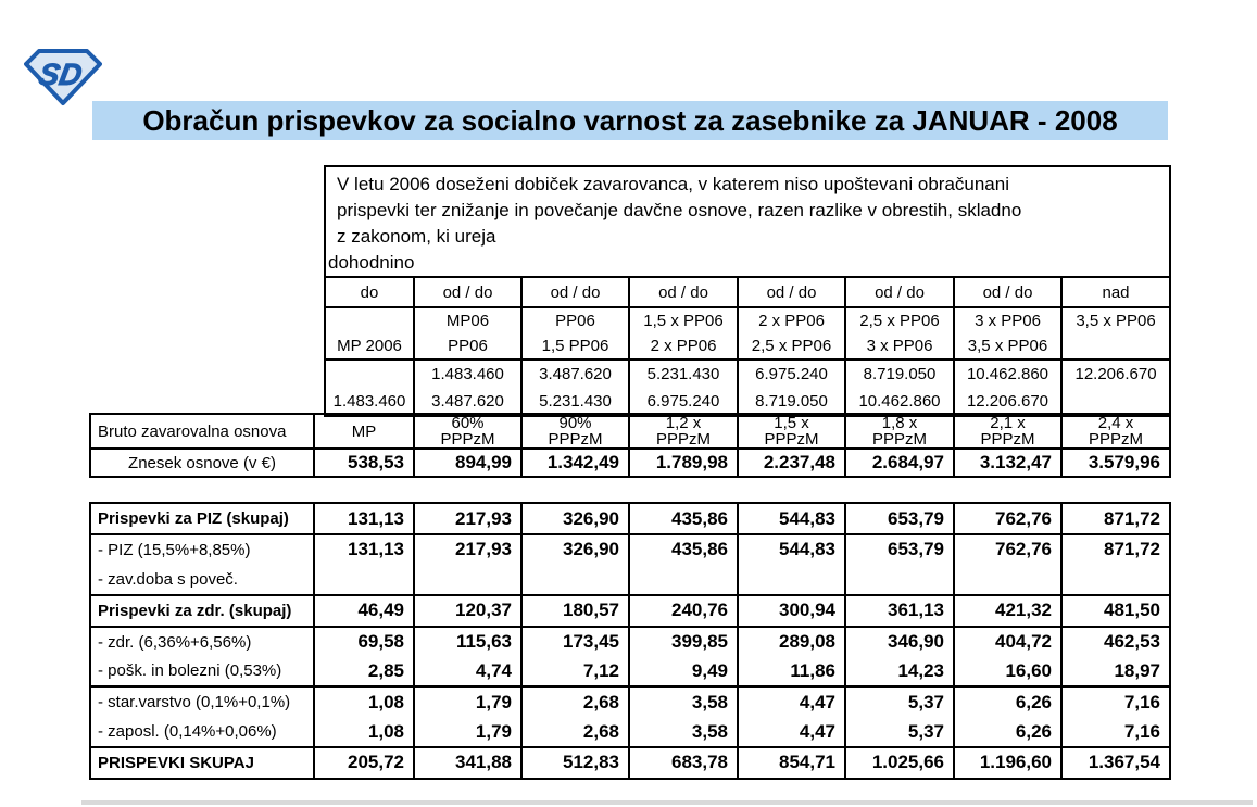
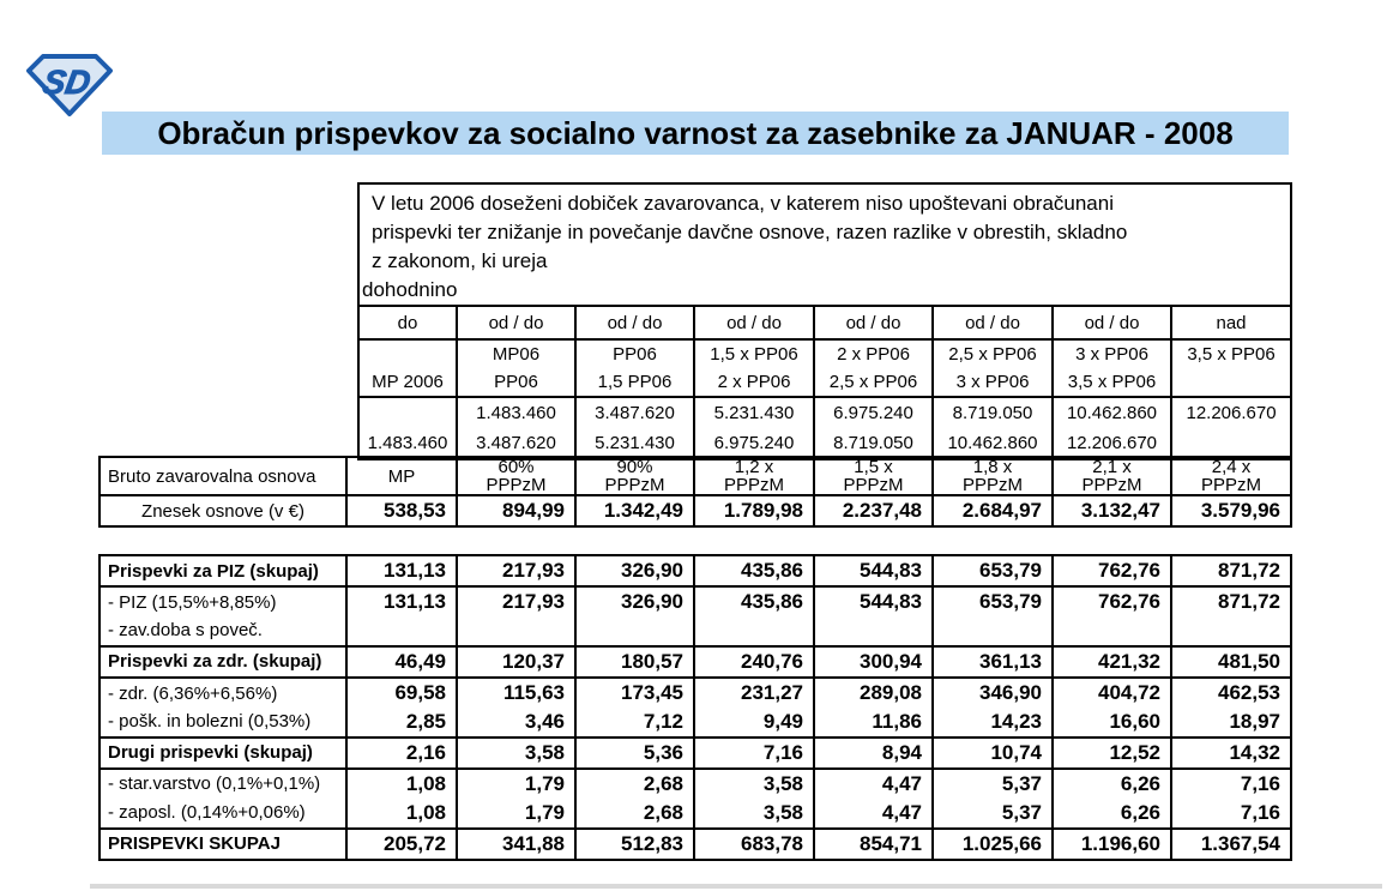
  Obračun prispevkov za socialno varnost za zasebnike za JANUAR - 2008
  V letu 2006 doseženi dobiček zavarovanca, v katerem niso upoštevani obračunani prispevki ter znižanje in povečanje davčne osnove, razen razlike v obrestih, skladno z zakonom, ki ureja dohodnino
  do	od / do	od / do	od / do	od / do	od / do	od / do	nad
  MP 2006	MP06PP06	PP061,5 PP06	1,5 x PP062 x PP06	2 x PP062,5 x PP06	2,5 x PP063 x PP06	3 x PP063,5 x PP06	3,5 x PP06
  1.483.460	1.483.4603.487.620	3.487.6205.231.430	5.231.4306.975.240	6.975.2408.719.050	8.719.05010.462.860	10.462.86012.206.670	12.206.670
  Bruto zavarovalna osnova	MP	60%PPPzM	90%PPPzM	1,2 xPPPzM	1,5 xPPPzM	1,8 xPPPzM	2,1 xPPPzM	2,4 xPPPzM
  Znesek osnove (v €)	538,53	894,99	1.342,49	1.789,98	2.237,48	2.684,97	3.132,47	3.579,96
  Prispevki za PIZ (skupaj)	131,13	217,93	326,90	435,86	544,83	653,79	762,76	871,72
  - PIZ (15,5%+8,85%)	131,13	217,93	326,90	435,86	544,83	653,79	762,76	871,72
  - zav.doba s poveč.
  Prispevki za zdr. (skupaj)	46,49	120,37	180,57	240,76	300,94	361,13	421,32	481,50
- - zdr. (6,36%+6,56%)	69,58	115,63	173,45	399,85	289,08	346,90	404,72	462,53
+ - zdr. (6,36%+6,56%)	69,58	115,63	173,45	231,27	289,08	346,90	404,72	462,53
- - pošk. in bolezni (0,53%)	2,85	4,74	7,12	9,49	11,86	14,23	16,60	18,97
+ - pošk. in bolezni (0,53%)	2,85	3,46	7,12	9,49	11,86	14,23	16,60	18,97
+ Drugi prispevki (skupaj)	2,16	3,58	5,36	7,16	8,94	10,74	12,52	14,32
  - star.varstvo (0,1%+0,1%)	1,08	1,79	2,68	3,58	4,47	5,37	6,26	7,16
  - zaposl. (0,14%+0,06%)	1,08	1,79	2,68	3,58	4,47	5,37	6,26	7,16
  PRISPEVKI SKUPAJ	205,72	341,88	512,83	683,78	854,71	1.025,66	1.196,60	1.367,54
